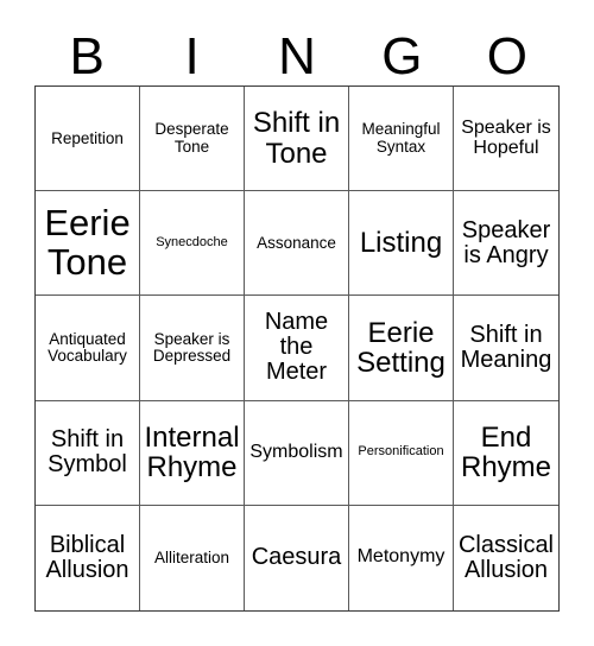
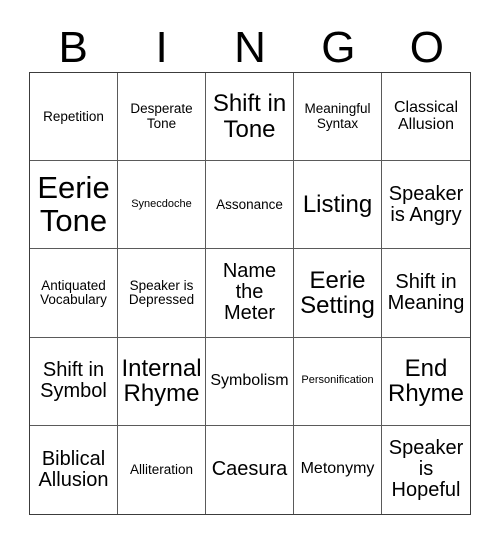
  B
  I
  N
  G
  O
  Repetition
  Desperate Tone
  Shift in Tone
  Meaningful Syntax
- Speaker is Hopeful
+ Classical Allusion
  Eerie Tone
  Synecdoche
  Assonance
  Listing
  Speaker is Angry
  Antiquated Vocabulary
  Speaker is Depressed
  Name the Meter
  Eerie Setting
  Shift in Meaning
  Shift in Symbol
  Internal Rhyme
  Symbolism
  Personification
  End Rhyme
  Biblical Allusion
  Alliteration
  Caesura
  Metonymy
- Classical Allusion
+ Speaker is Hopeful
